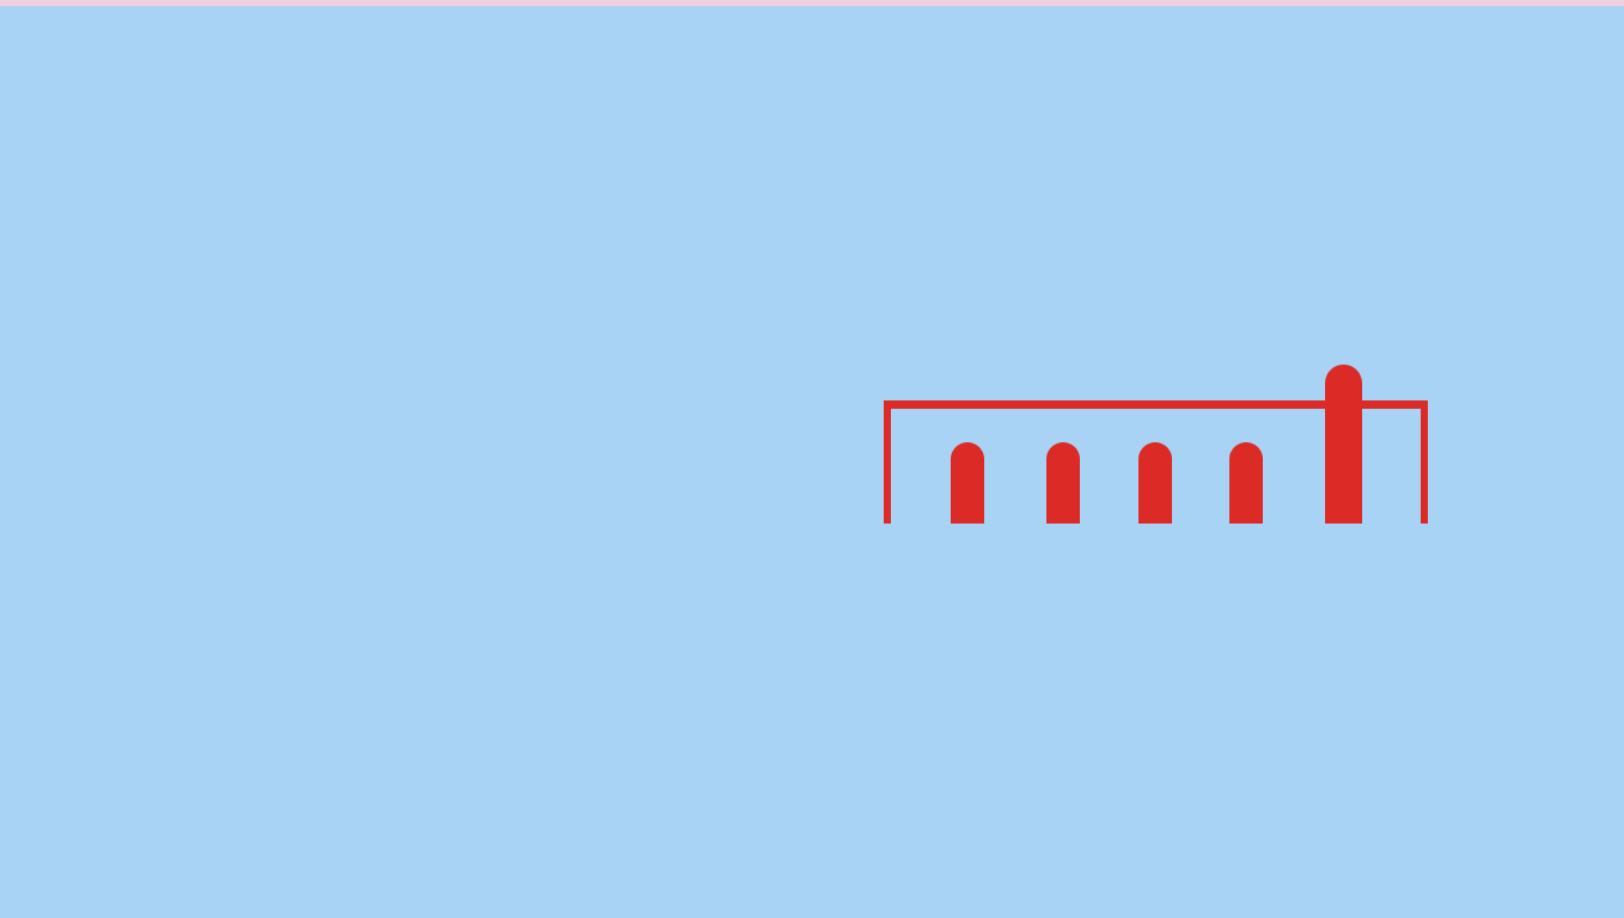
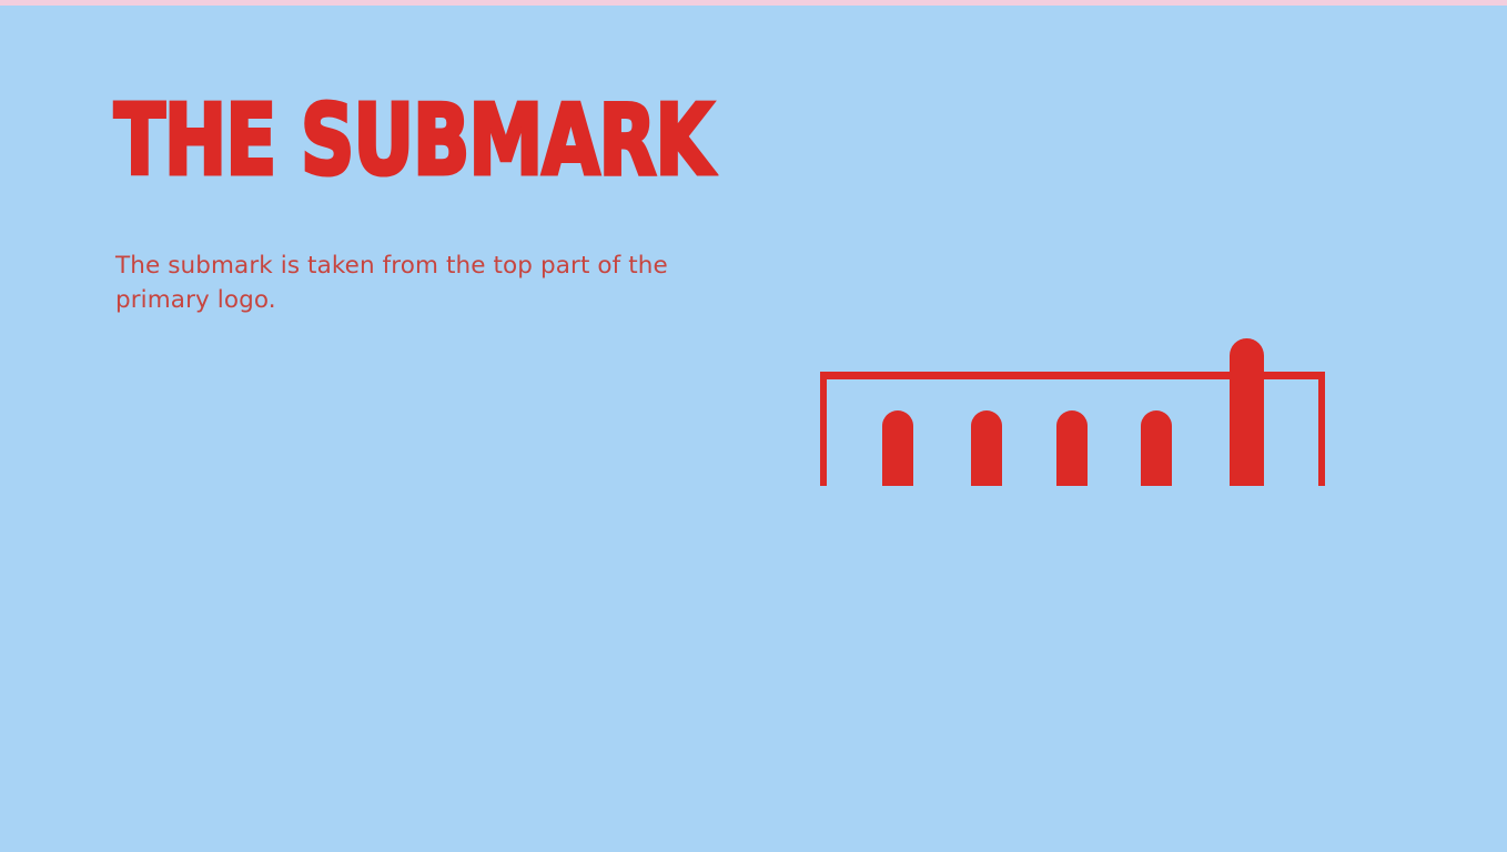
+ THE SUBMARK
+ The submark is taken from the top part of the primary logo.
